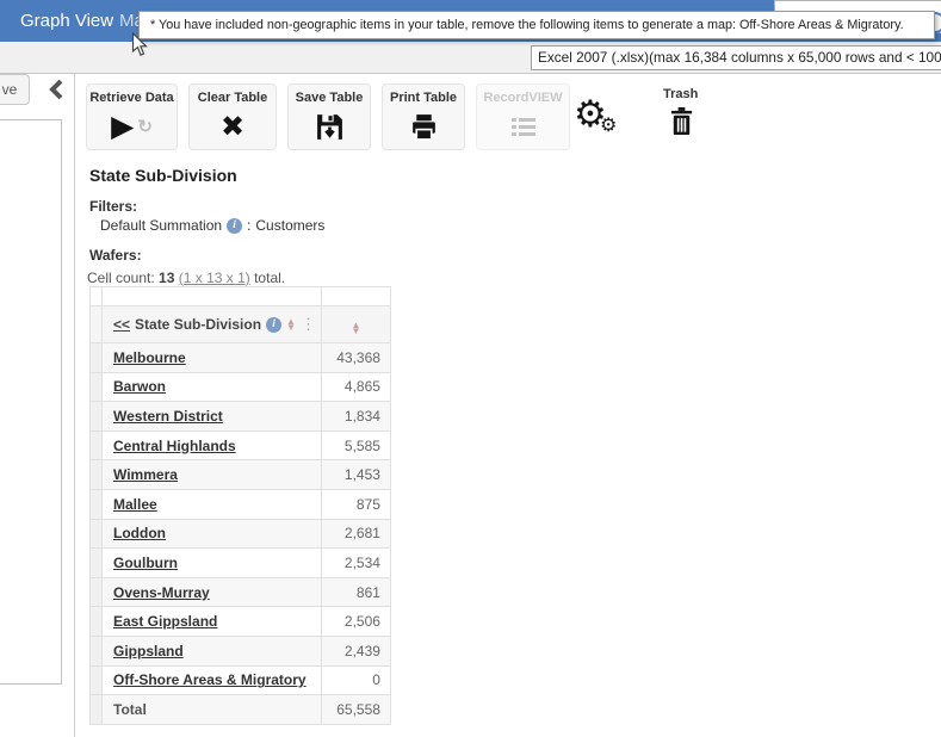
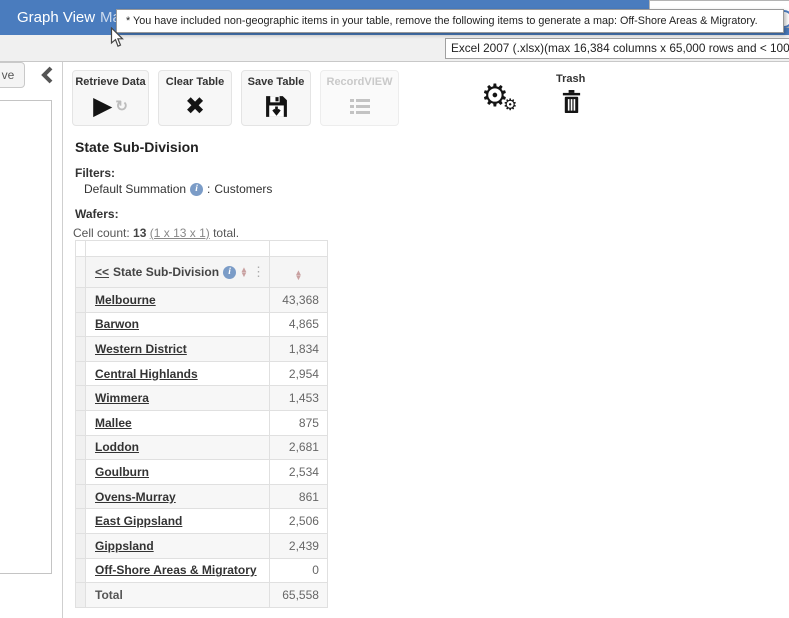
  Graph View
  * You have included non-geographic items in your table, remove the following items to generate a map: Off-Shore Areas & Migratory.
  Excel 2007 (.xlsx)(max 16,384 columns x 65,000 rows and < 100
  ve
  Retrieve Data
  ▶
  ↻
  Clear Table
  ✖
  Save Table
- Print Table
  RecordVIEW
  ⚙
  ⚙
  Trash
  State Sub-Division
  Filters:
  Default Summation
  i
  :
  Customers
  Wafers:
  Cell count: 13 (1 x 13 x 1) total.
  	<< State Sub-Division i ▲▼ ⋮	▲▼
  	Melbourne	43,368
  	Barwon	4,865
  	Western District	1,834
- 	Central Highlands	5,585
+ 	Central Highlands	2,954
  	Wimmera	1,453
  	Mallee	875
  	Loddon	2,681
  	Goulburn	2,534
  	Ovens-Murray	861
  	East Gippsland	2,506
  	Gippsland	2,439
  	Off-Shore Areas & Migratory	0
  	Total	65,558
